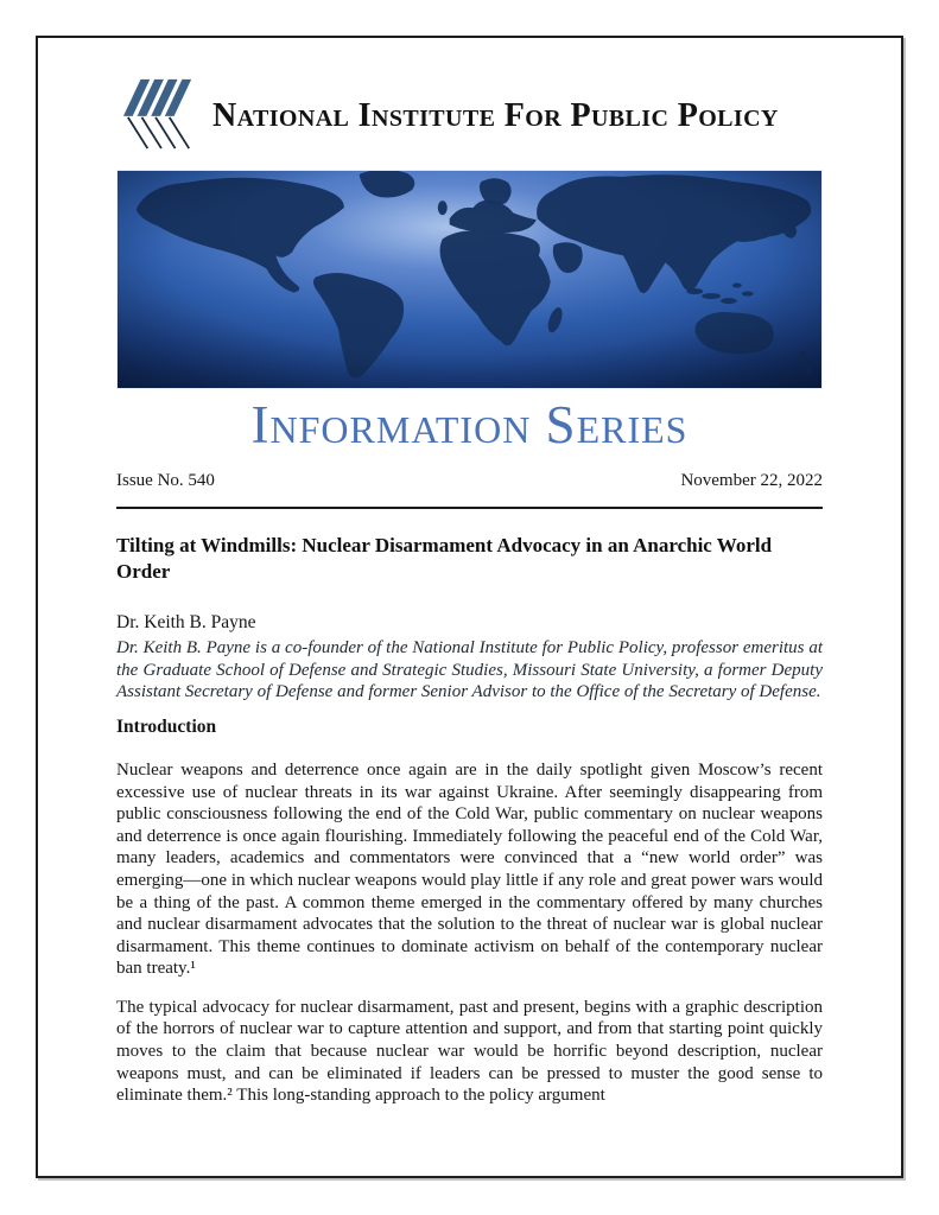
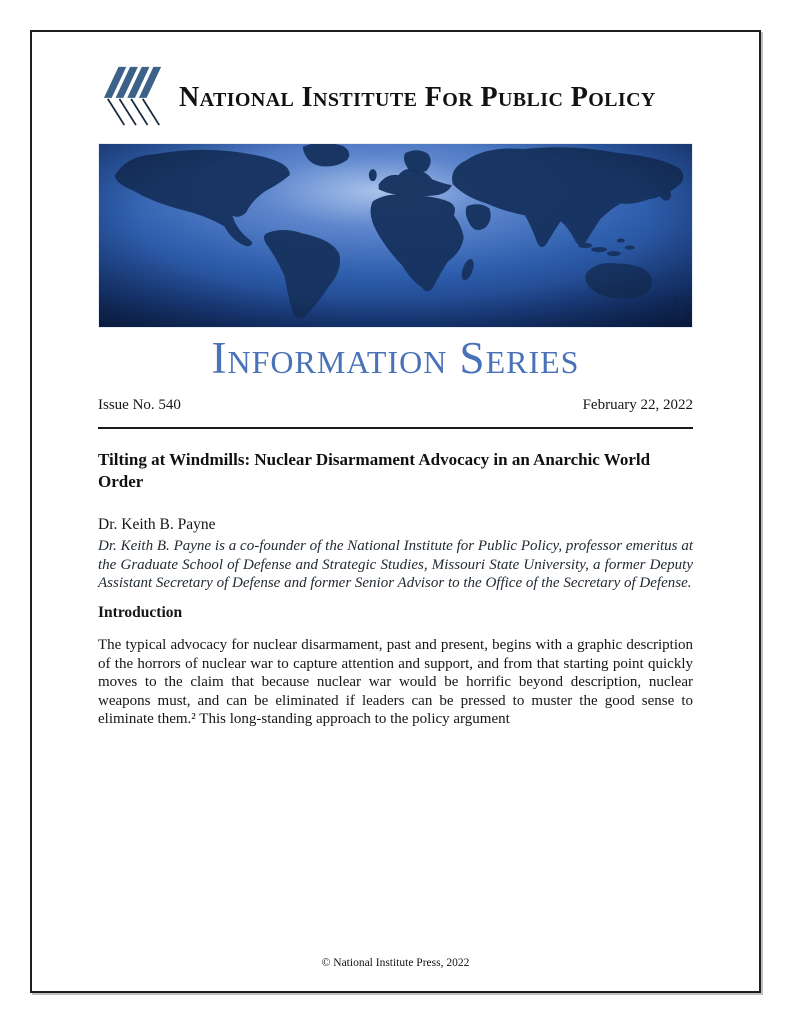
  National Institute For Public Policy
  Information Series
  Issue No. 540
- November 22, 2022
+ February 22, 2022
  Tilting at Windmills: Nuclear Disarmament Advocacy in an Anarchic World Order
  Dr. Keith B. Payne
  Dr. Keith B. Payne is a co-founder of the National Institute for Public Policy, professor emeritus at the Graduate School of Defense and Strategic Studies, Missouri State University, a former Deputy Assistant Secretary of Defense and former Senior Advisor to the Office of the Secretary of Defense.
  Introduction
- Nuclear weapons and deterrence once again are in the daily spotlight given Moscow’s recent excessive use of nuclear threats in its war against Ukraine. After seemingly disappearing from public consciousness following the end of the Cold War, public commentary on nuclear weapons and deterrence is once again flourishing. Immediately following the peaceful end of the Cold War, many leaders, academics and commentators were convinced that a “new world order” was emerging—one in which nuclear weapons would play little if any role and great power wars would be a thing of the past. A common theme emerged in the commentary offered by many churches and nuclear disarmament advocates that the solution to the threat of nuclear war is global nuclear disarmament. This theme continues to dominate activism on behalf of the contemporary nuclear ban treaty.¹
  The typical advocacy for nuclear disarmament, past and present, begins with a graphic description of the horrors of nuclear war to capture attention and support, and from that starting point quickly moves to the claim that because nuclear war would be horrific beyond description, nuclear weapons must, and can be eliminated if leaders can be pressed to muster the good sense to eliminate them.² This long-standing approach to the policy argument
+ © National Institute Press, 2022
